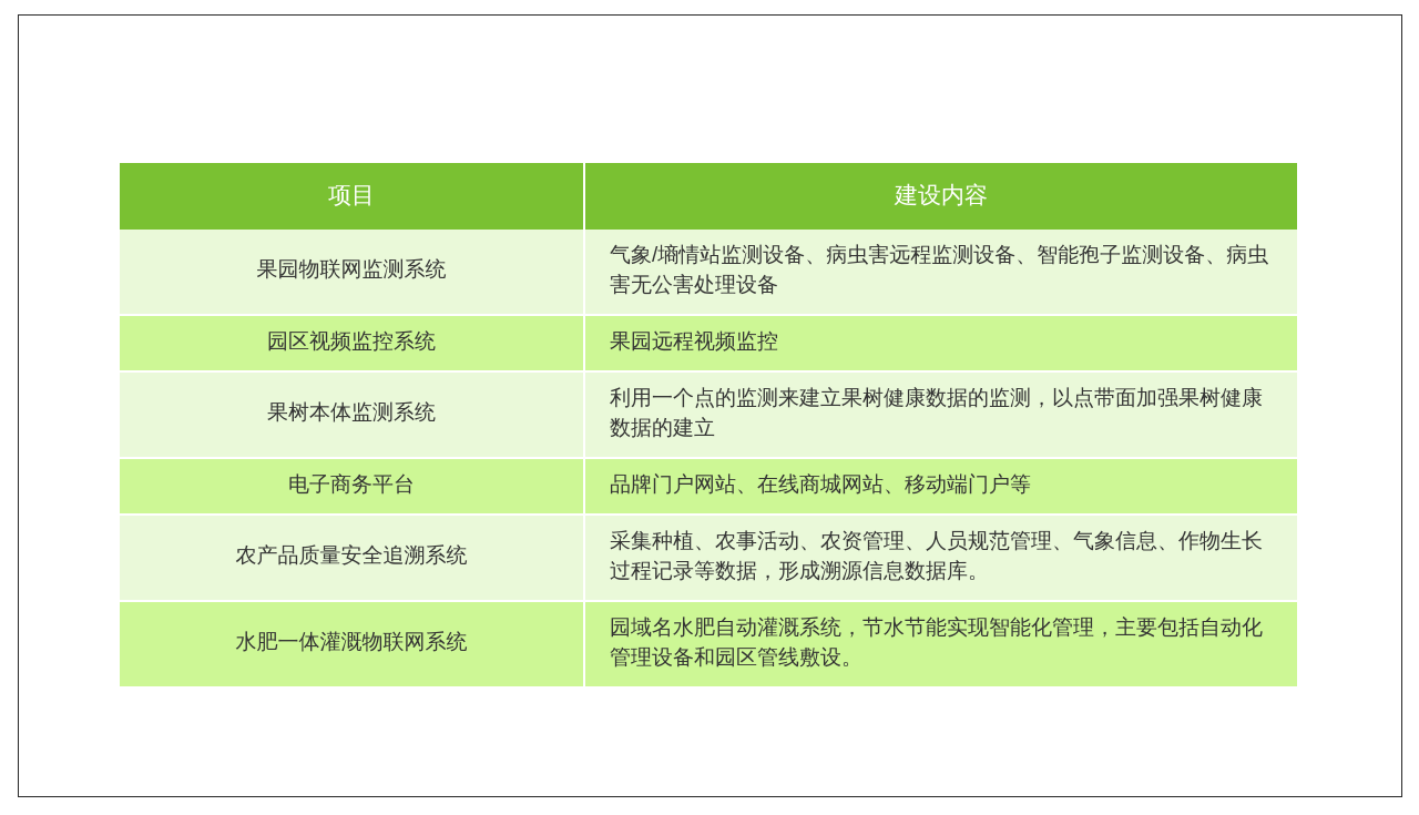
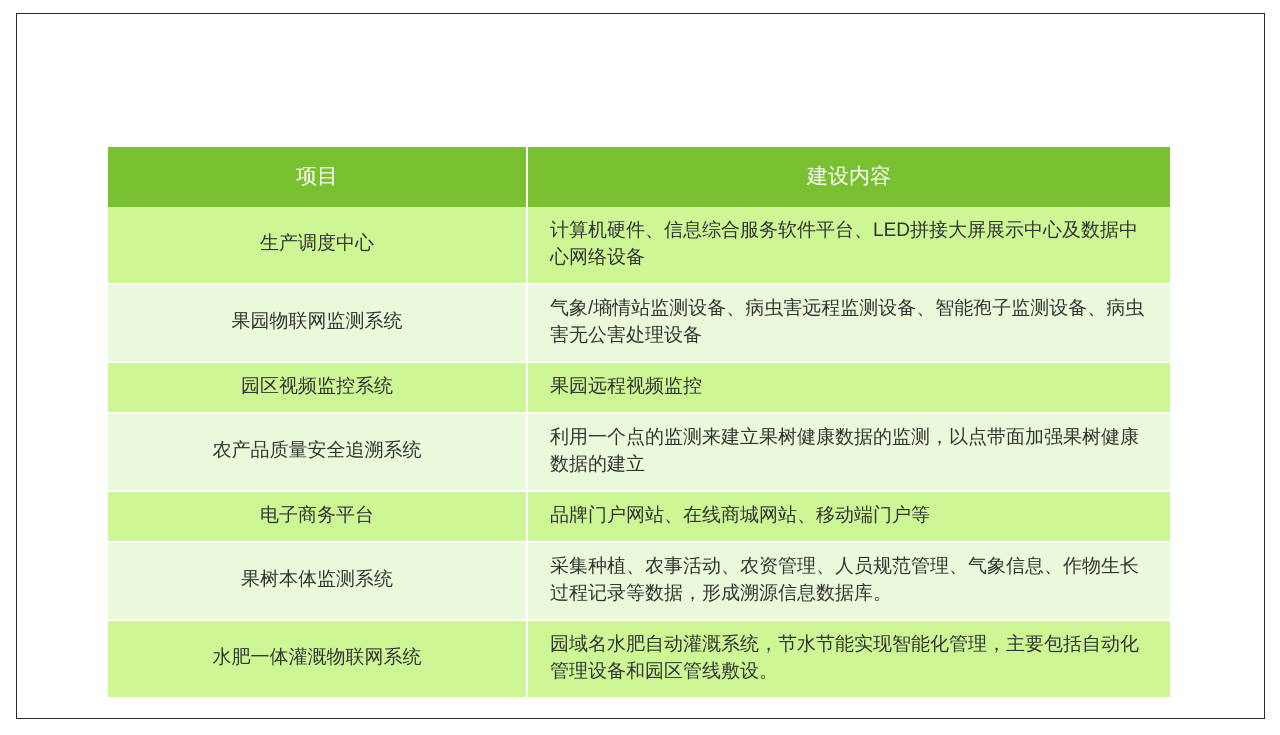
  项目	建设内容
+ 生产调度中心	计算机硬件、信息综合服务软件平台、LED拼接大屏展示中心及数据中心网络设备
  果园物联网监测系统	气象/墒情站监测设备、病虫害远程监测设备、智能孢子监测设备、病虫害无公害处理设备
  园区视频监控系统	果园远程视频监控
- 果树本体监测系统	利用一个点的监测来建立果树健康数据的监测，以点带面加强果树健康数据的建立
+ 农产品质量安全追溯系统	利用一个点的监测来建立果树健康数据的监测，以点带面加强果树健康数据的建立
  电子商务平台	品牌门户网站、在线商城网站、移动端门户等
- 农产品质量安全追溯系统	采集种植、农事活动、农资管理、人员规范管理、气象信息、作物生长过程记录等数据，形成溯源信息数据库。
+ 果树本体监测系统	采集种植、农事活动、农资管理、人员规范管理、气象信息、作物生长过程记录等数据，形成溯源信息数据库。
  水肥一体灌溉物联网系统	园域名水肥自动灌溉系统，节水节能实现智能化管理，主要包括自动化管理设备和园区管线敷设。
